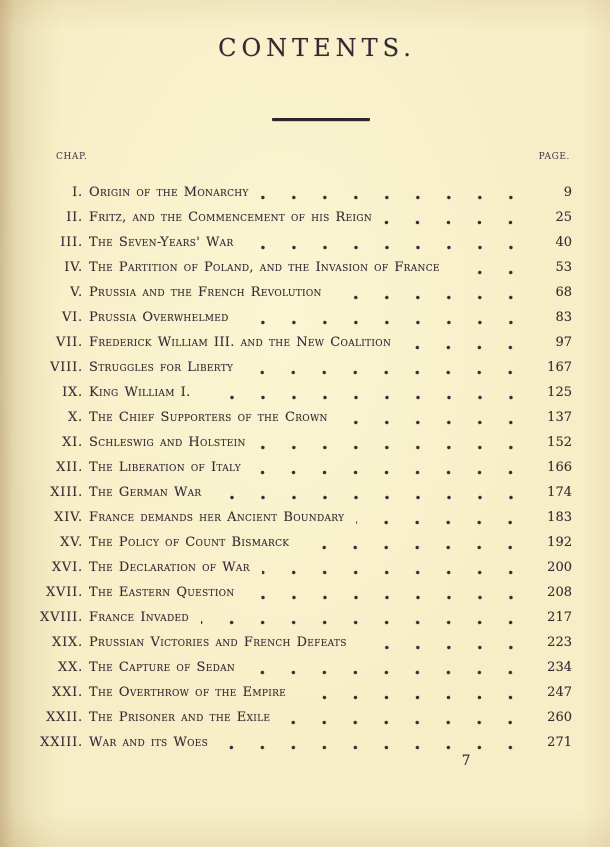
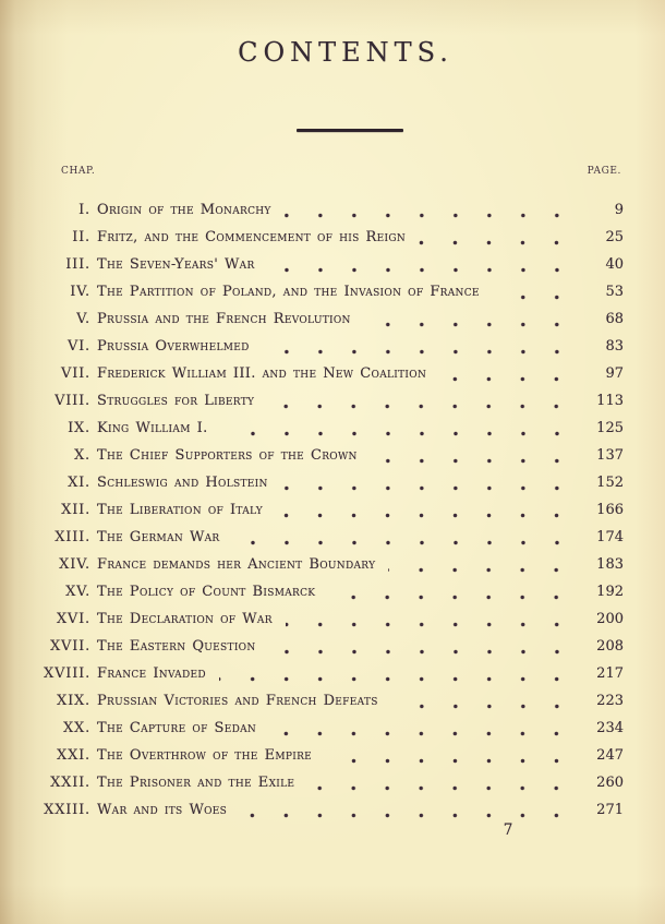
  CONTENTS.
  CHAP.
  PAGE.
  I.
  Origin of the Monarchy
  9
  II.
  Fritz, and the Commencement of his Reign
  25
  III.
  The Seven-Years' War
  40
  IV.
  The Partition of Poland, and the Invasion of France
  53
  V.
  Prussia and the French Revolution
  68
  VI.
  Prussia Overwhelmed
  83
  VII.
  Frederick William III. and the New Coalition
  97
  VIII.
  Struggles for Liberty
- 167
+ 113
  IX.
  King William I.
  125
  X.
  The Chief Supporters of the Crown
  137
  XI.
  Schleswig and Holstein
  152
  XII.
  The Liberation of Italy
  166
  XIII.
  The German War
  174
  XIV.
  France demands her Ancient Boundary
  183
  XV.
  The Policy of Count Bismarck
  192
  XVI.
  The Declaration of War
  200
  XVII.
  The Eastern Question
  208
  XVIII.
  France Invaded
  217
  XIX.
  Prussian Victories and French Defeats
  223
  XX.
  The Capture of Sedan
  234
  XXI.
  The Overthrow of the Empire
  247
  XXII.
  The Prisoner and the Exile
  260
  XXIII.
  War and its Woes
  271
  7
